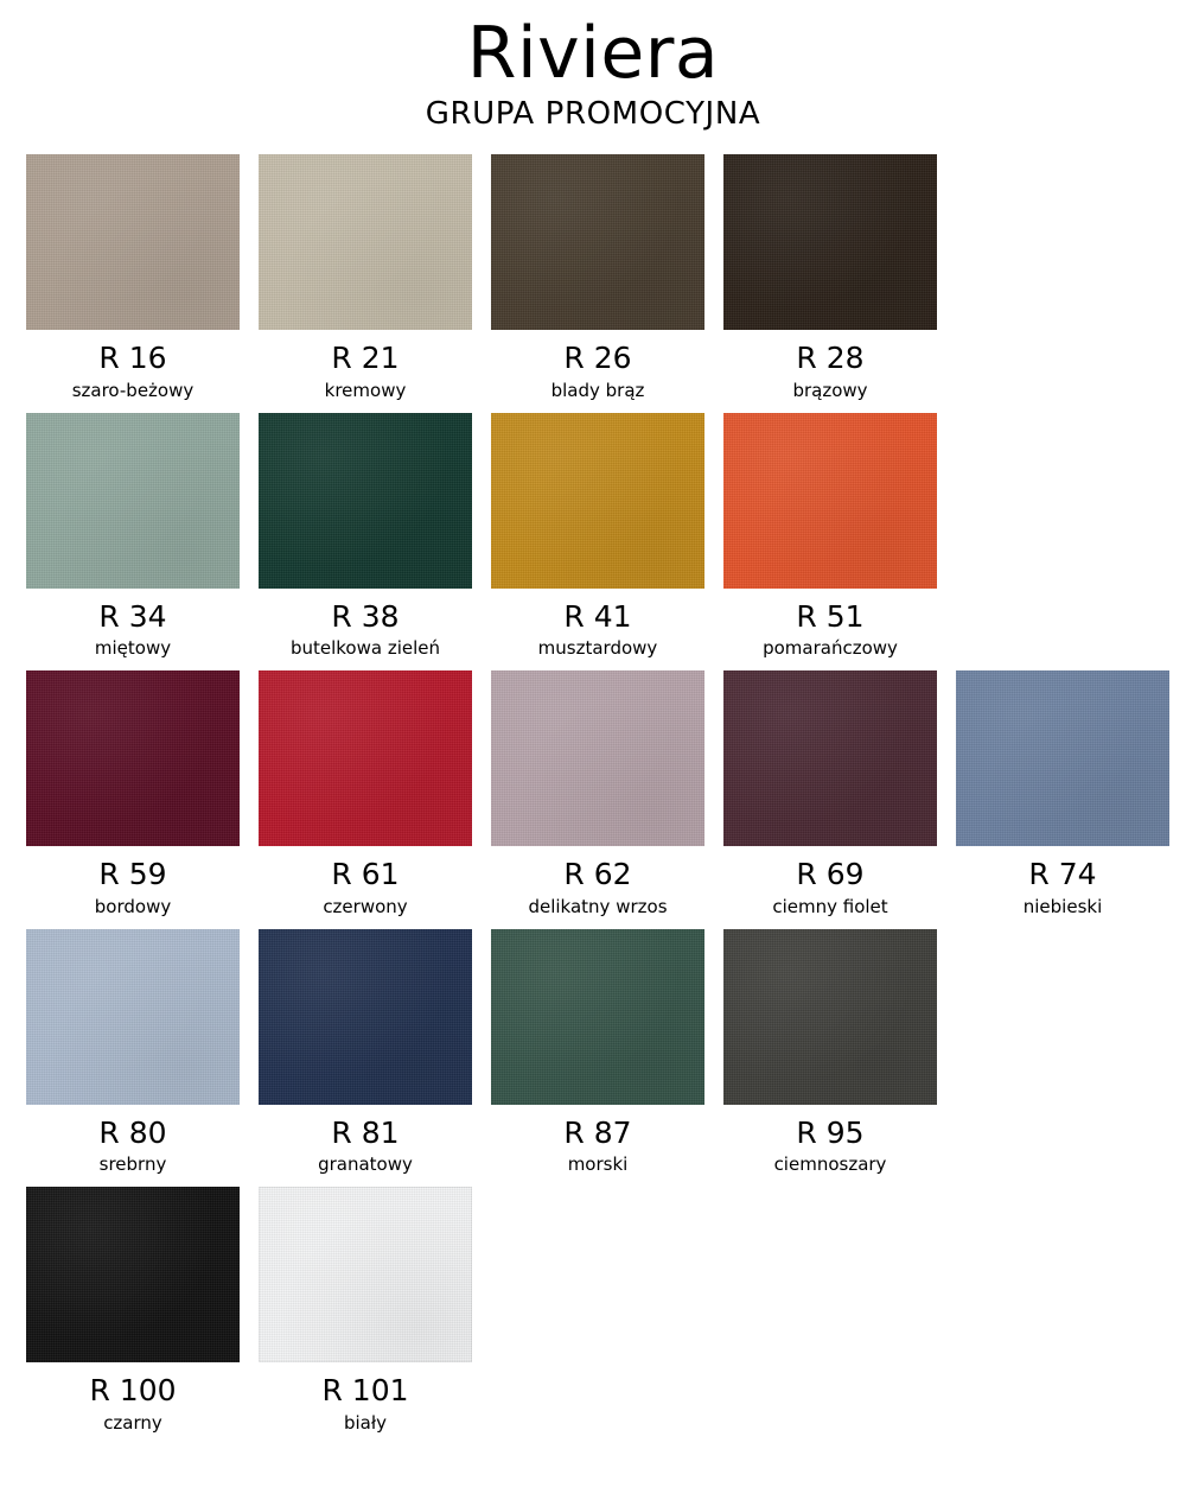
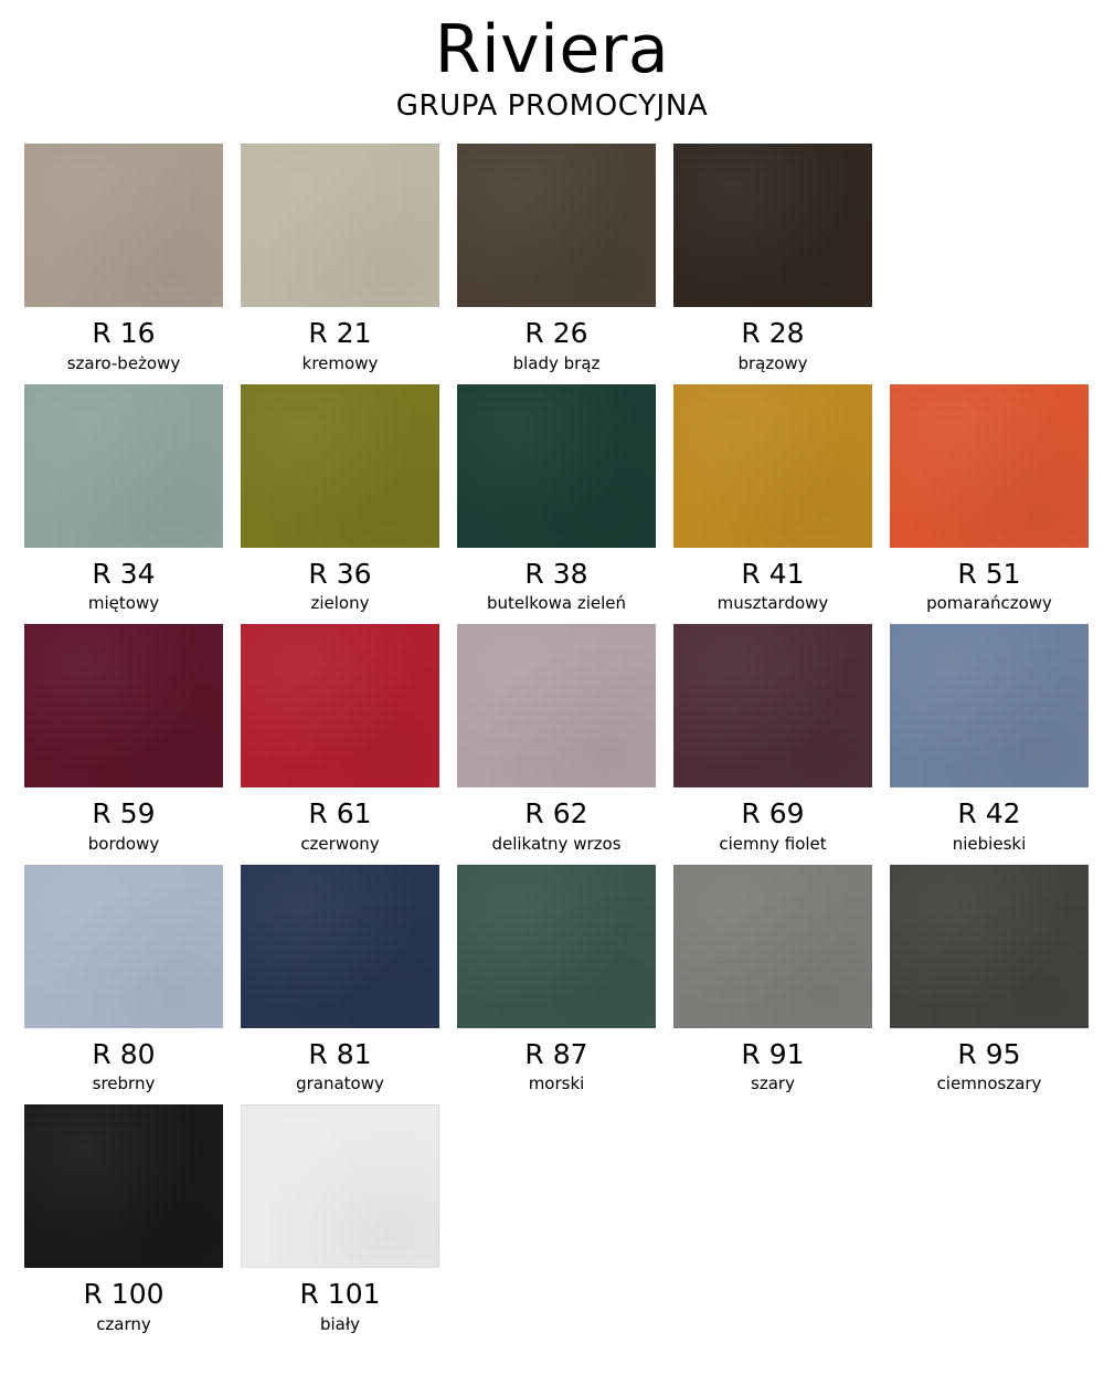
  Riviera
  GRUPA PROMOCYJNA
  R 16
  szaro-beżowy
  R 21
  kremowy
  R 26
  blady brąz
  R 28
  brązowy
  R 34
  miętowy
+ R 36
+ zielony
  R 38
  butelkowa zieleń
  R 41
  musztardowy
  R 51
  pomarańczowy
  R 59
  bordowy
  R 61
  czerwony
  R 62
  delikatny wrzos
  R 69
  ciemny fiolet
- R 74
+ R 42
  niebieski
  R 80
  srebrny
  R 81
  granatowy
  R 87
  morski
+ R 91
+ szary
  R 95
  ciemnoszary
  R 100
  czarny
  R 101
  biały
